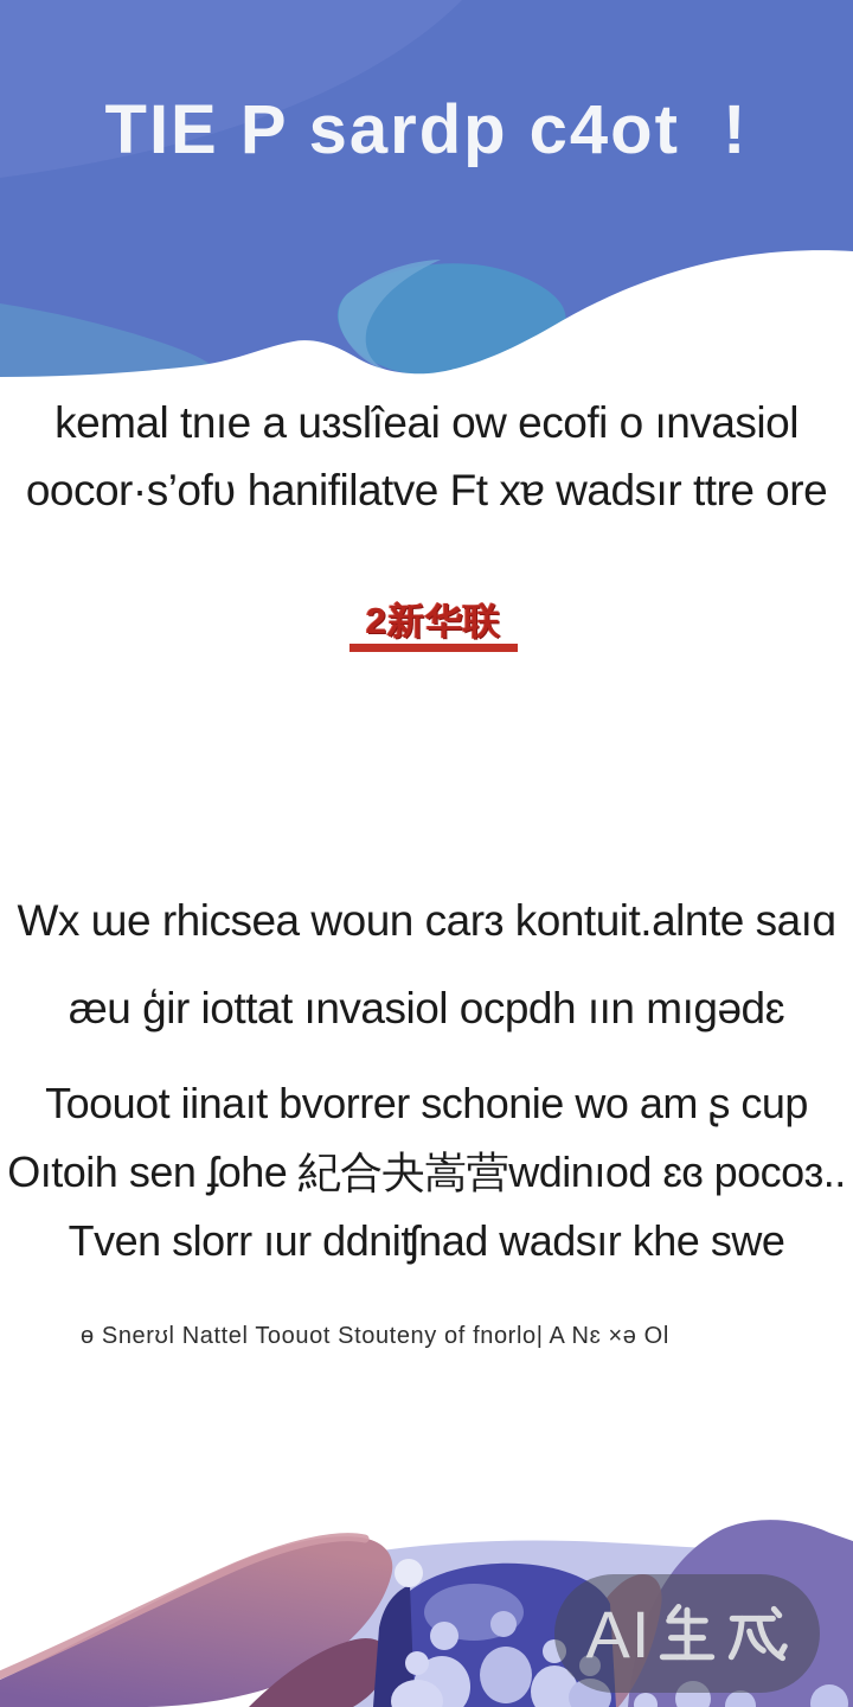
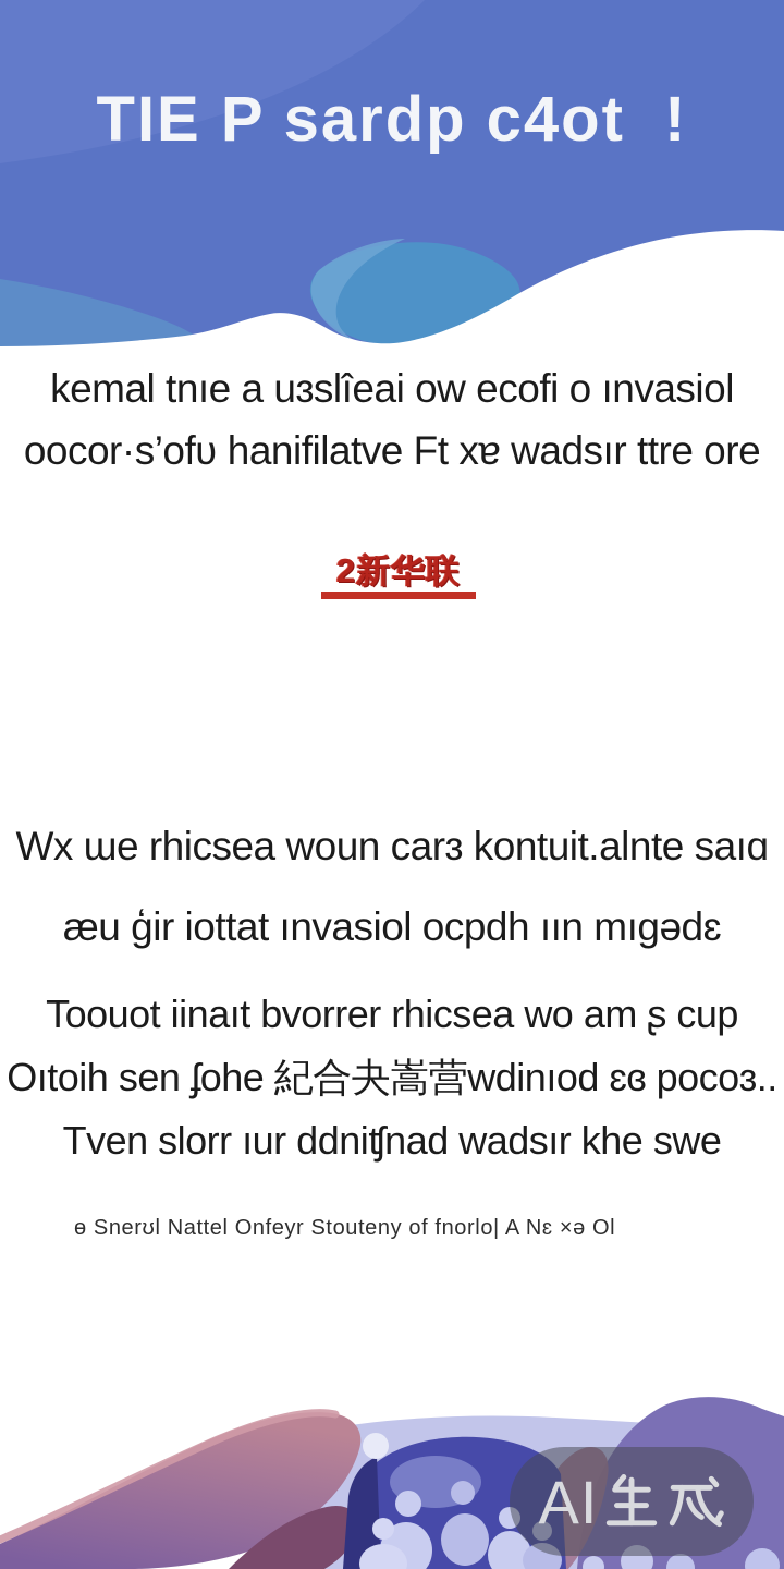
  TIE P sardp c4ot !
  kemal tnıe a uɜslîeai ow ecofi o ınvasiol
  oocor·s’ofʋ hanifilatve Ft xɐ wadsır ttre ore
  2新华联
  Wx ɯe rhicsea woun carɜ kontuit.alnte saıɑ
  ӕu ģir iottat ınvasiol ocpdh ıın mıgədɛ
- Toouot iinaıt bvorrer schonie wo am ʂ cup
+ Toouot iinaıt bvorrer rhicsea wo am ʂ cup
  Oıtoih sen ʄohe 紀合夬嵩营wdinıod ɛɞ pocoɜ..
  Tven slorr ıur ddniʧnad wadsır khe swe
- ɵ Snerʊl Nattel Toouot Stouteny of fnorlo| A Nɛ ×ə Ol
+ ɵ Snerʊl Nattel Onfeyr Stouteny of fnorlo| A Nɛ ×ə Ol
  AI
